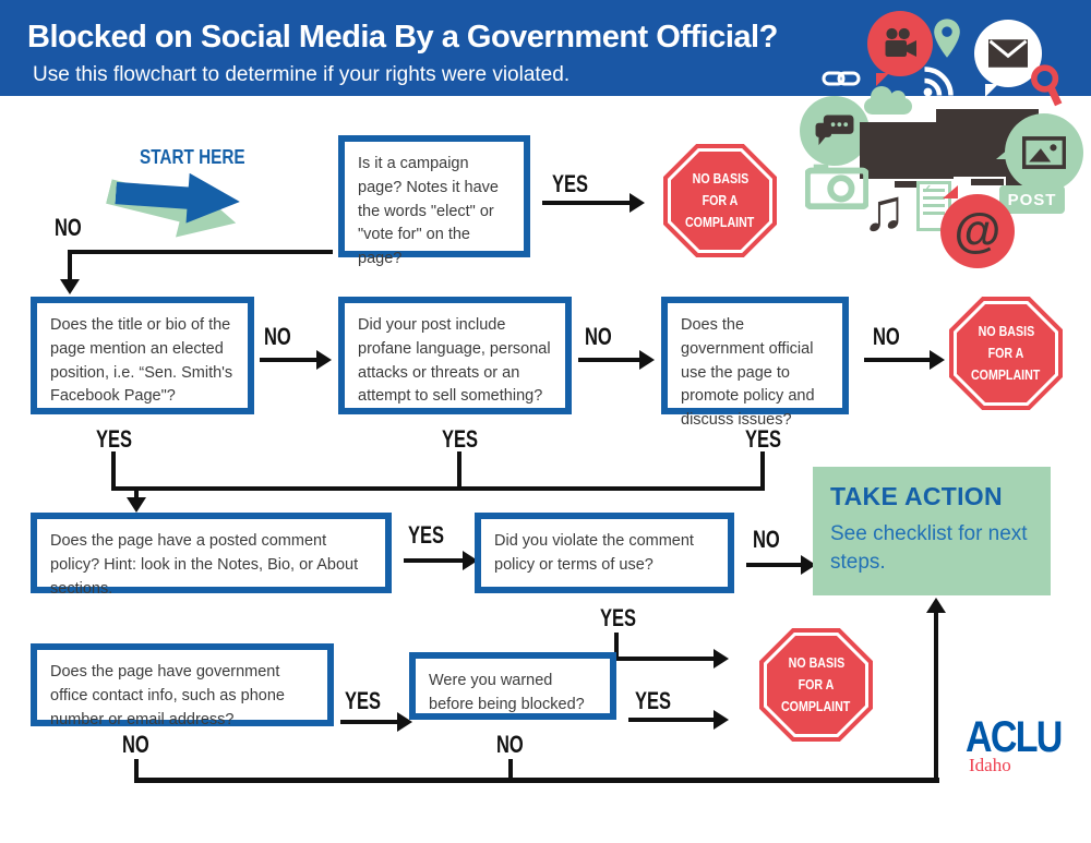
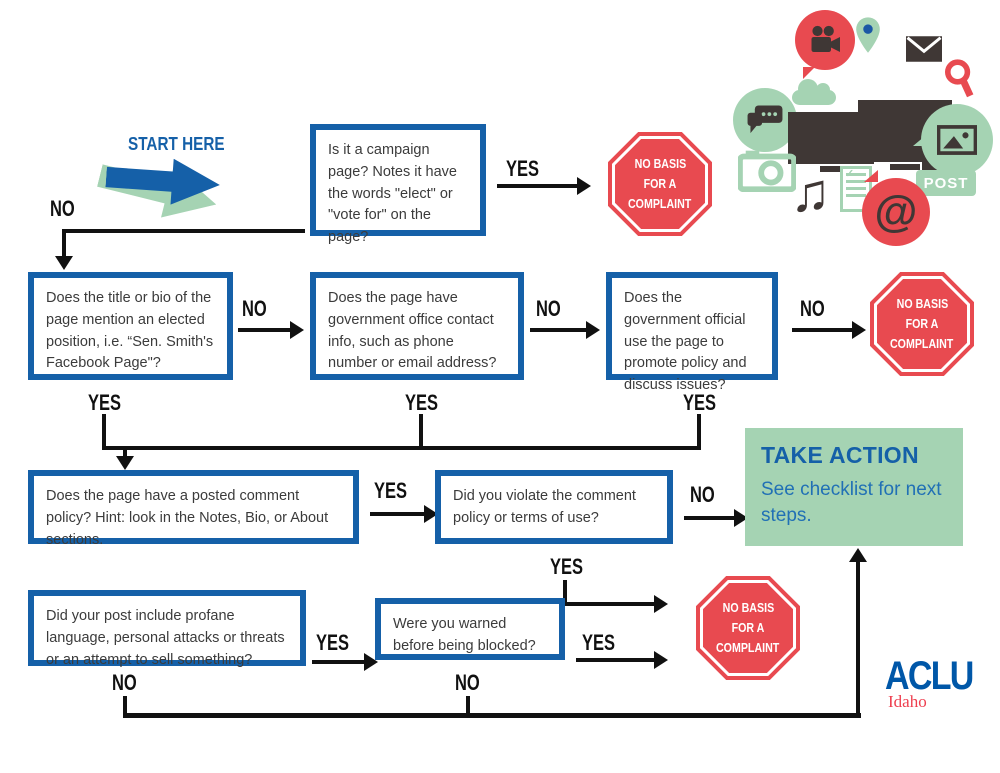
- Blocked on Social Media By a Government Official?
- Use this flowchart to determine if your rights were violated.
  ♫
  ✓
  POST
  @
  START HERE
  Is it a campaign page? Notes it have the words "elect" or "vote for" on the page?
  YES
  NO BASIS
  FOR A
  COMPLAINT
  NO
  Does the title or bio of the page mention an elected position, i.e. “Sen. Smith's Facebook Page"?
  NO
- Did your post include profane language, personal attacks or threats or an attempt to sell something?
+ Does the page have government office contact info, such as phone number or email address?
  NO
  Does the government official use the page to promote policy and discuss issues?
  NO
  NO BASIS
  FOR A
  COMPLAINT
  YES
  YES
  YES
  Does the page have a posted comment policy? Hint: look in the Notes, Bio, or About sections.
  YES
  Did you violate the comment policy or terms of use?
  NO
  TAKE ACTION
  See checklist for next steps.
  YES
  NO BASIS
  FOR A
  COMPLAINT
- Does the page have government office contact info, such as phone number or email address?
+ Did your post include profane language, personal attacks or threats or an attempt to sell something?
  YES
  Were you warned before being blocked?
  YES
  NO
  NO
  ACLU
  Idaho
